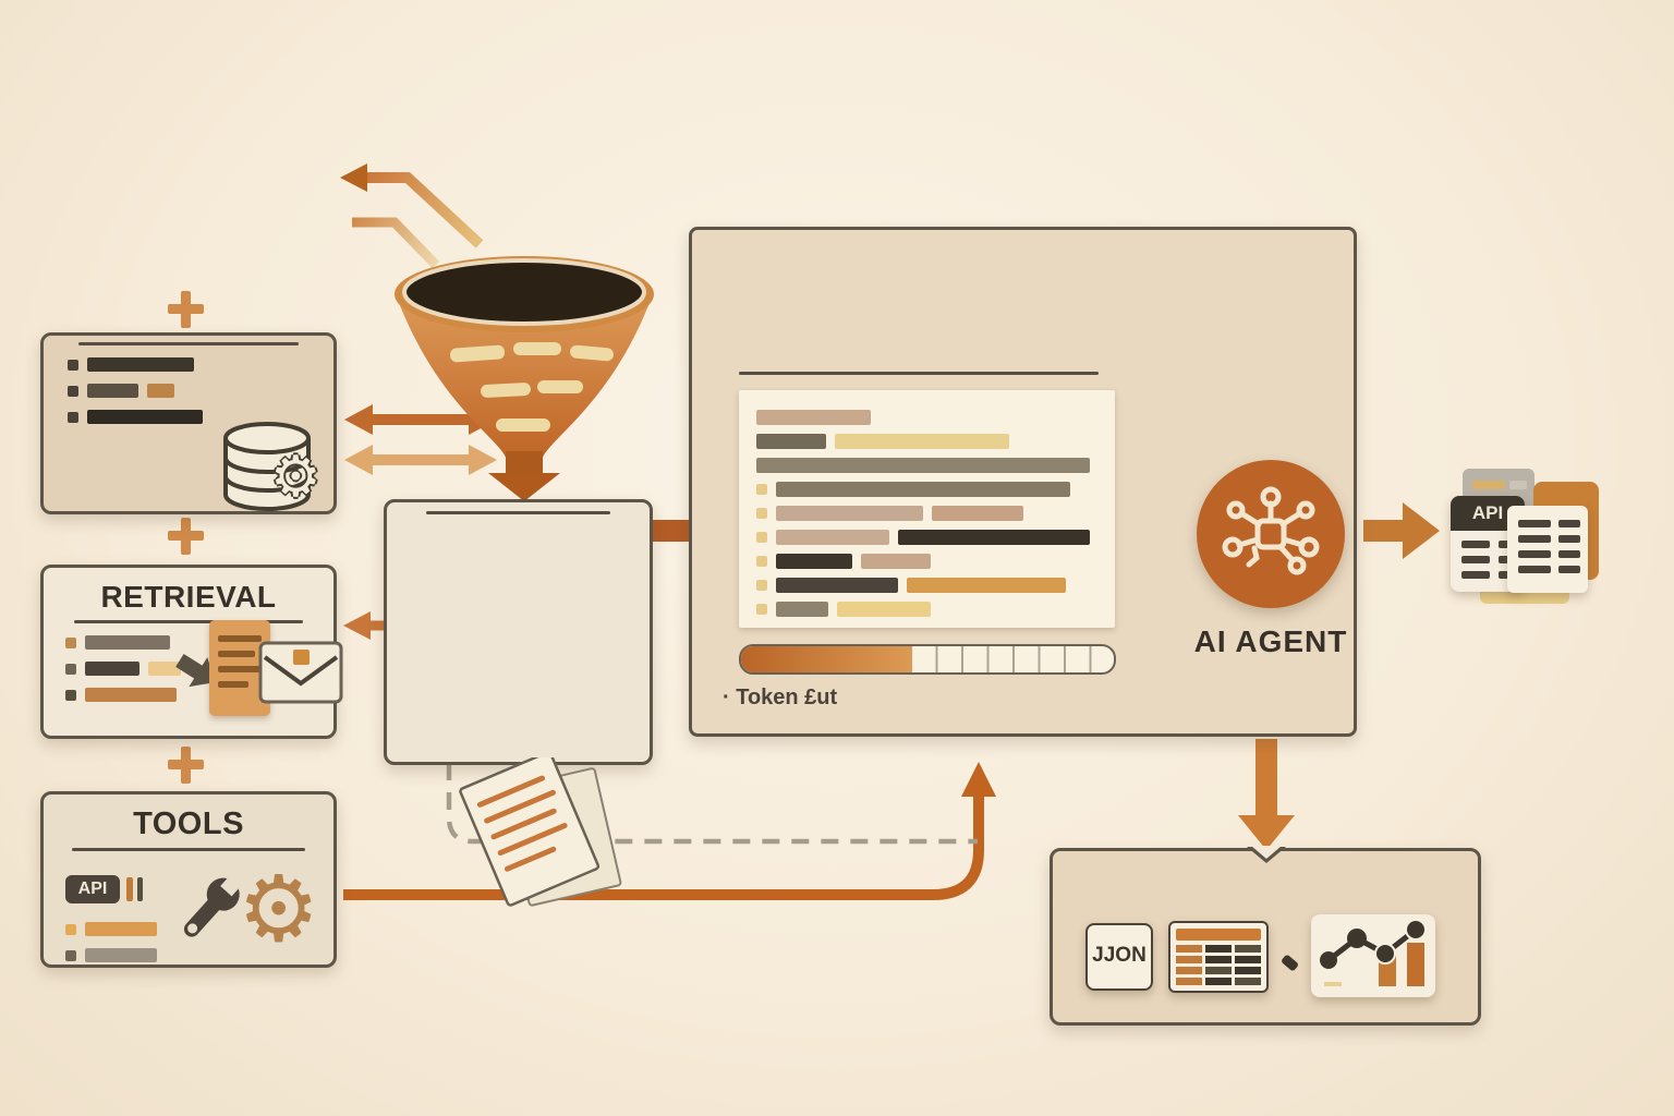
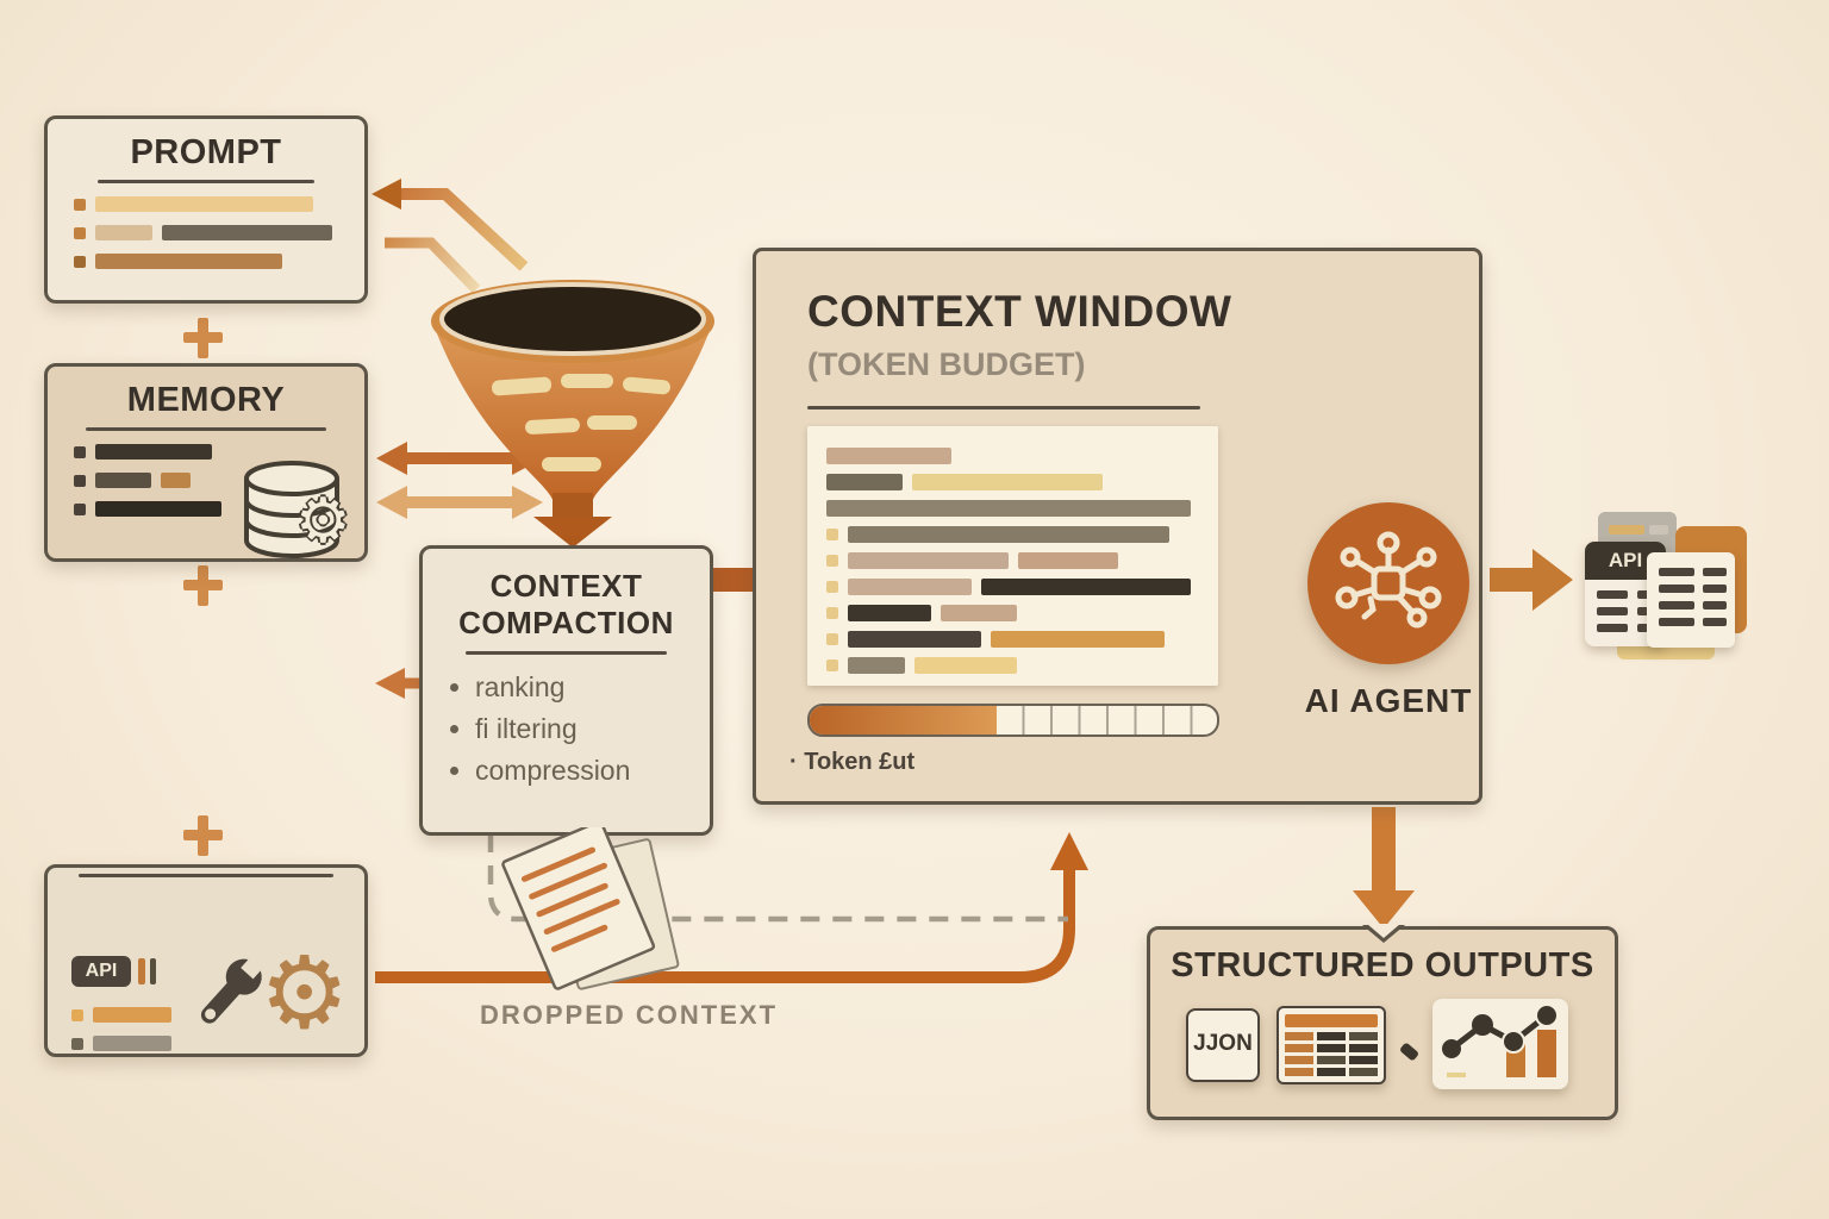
+ PROMPT
+ MEMORY
  ⚙
- RETRIEVAL
- TOOLS
  API
  ⚙
+ CONTEXT
+ COMPACTION
+ ranking
+ fi iltering
+ compression
+ CONTEXT WINDOW
+ (TOKEN BUDGET)
  · Token £ut
  AI AGENT
  API
+ DROPPED CONTEXT
+ STRUCTURED OUTPUTS
  JJON
